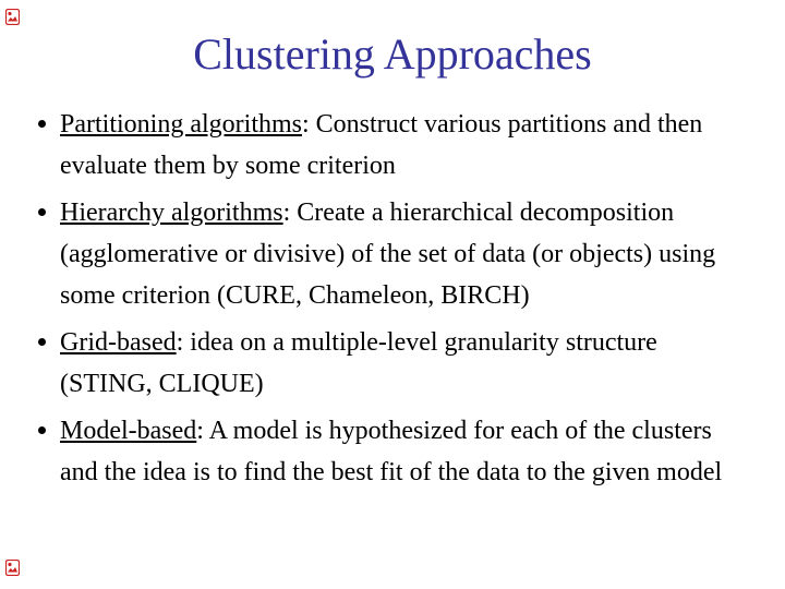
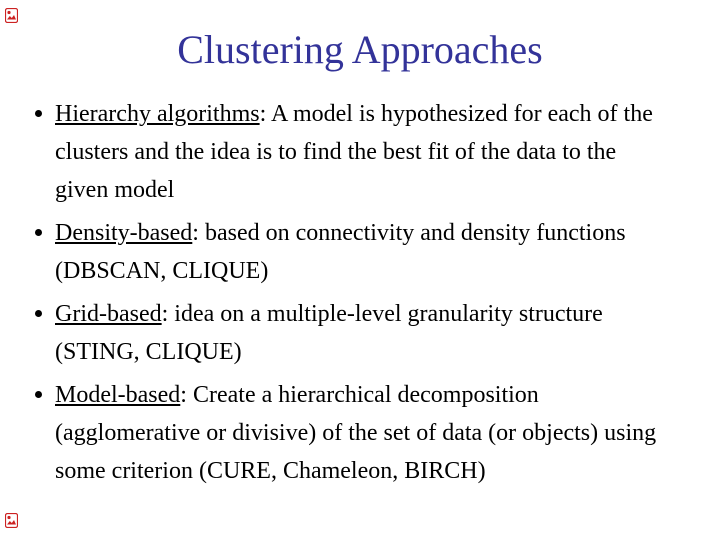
  Clustering Approaches
- Partitioning algorithms: Construct various partitions and then evaluate them by some criterion
- Hierarchy algorithms: Create a hierarchical decomposition (agglomerative or divisive) of the set of data (or objects) using some criterion (CURE, Chameleon, BIRCH)
+ Hierarchy algorithms: A model is hypothesized for each of the clusters and the idea is to find the best fit of the data to the given model
+ Density-based: based on connectivity and density functions (DBSCAN, CLIQUE)
  Grid-based: idea on a multiple-level granularity structure (STING, CLIQUE)
- Model-based: A model is hypothesized for each of the clusters and the idea is to find the best fit of the data to the given model
+ Model-based: Create a hierarchical decomposition (agglomerative or divisive) of the set of data (or objects) using some criterion (CURE, Chameleon, BIRCH)
